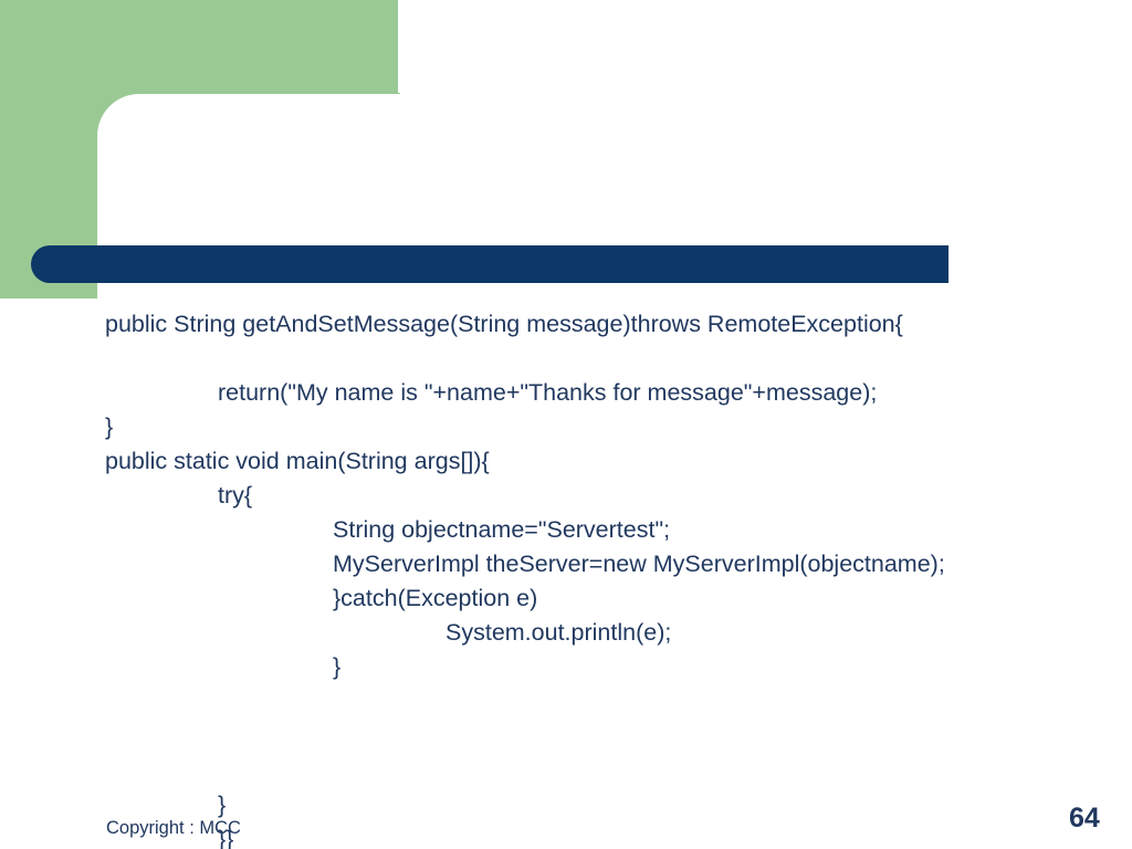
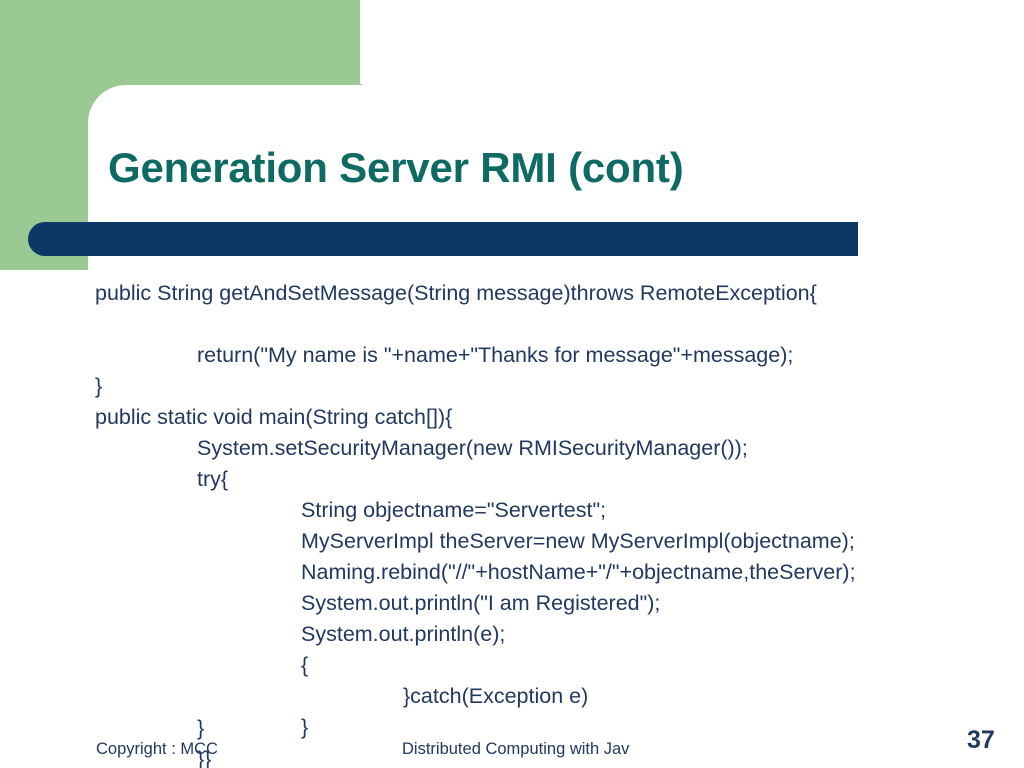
+ Generation Server RMI (cont)
  public String getAndSetMessage(String message)throws RemoteException{
  return("My name is "+name+"Thanks for message"+message);
  }
- public static void main(String args[]){
+ public static void main(String catch[]){
+ System.setSecurityManager(new RMISecurityManager());
  try{
  String objectname="Servertest";
  MyServerImpl theServer=new MyServerImpl(objectname);
+ Naming.rebind("//"+hostName+"/"+objectname,theServer);
+ System.out.println("I am Registered");
- }catch(Exception e)
+ System.out.println(e);
+ {
- System.out.println(e);
+ }catch(Exception e)
  }
  }
  }}
  Copyright : MCC
+ Distributed Computing with Jav
- 64
+ 37
